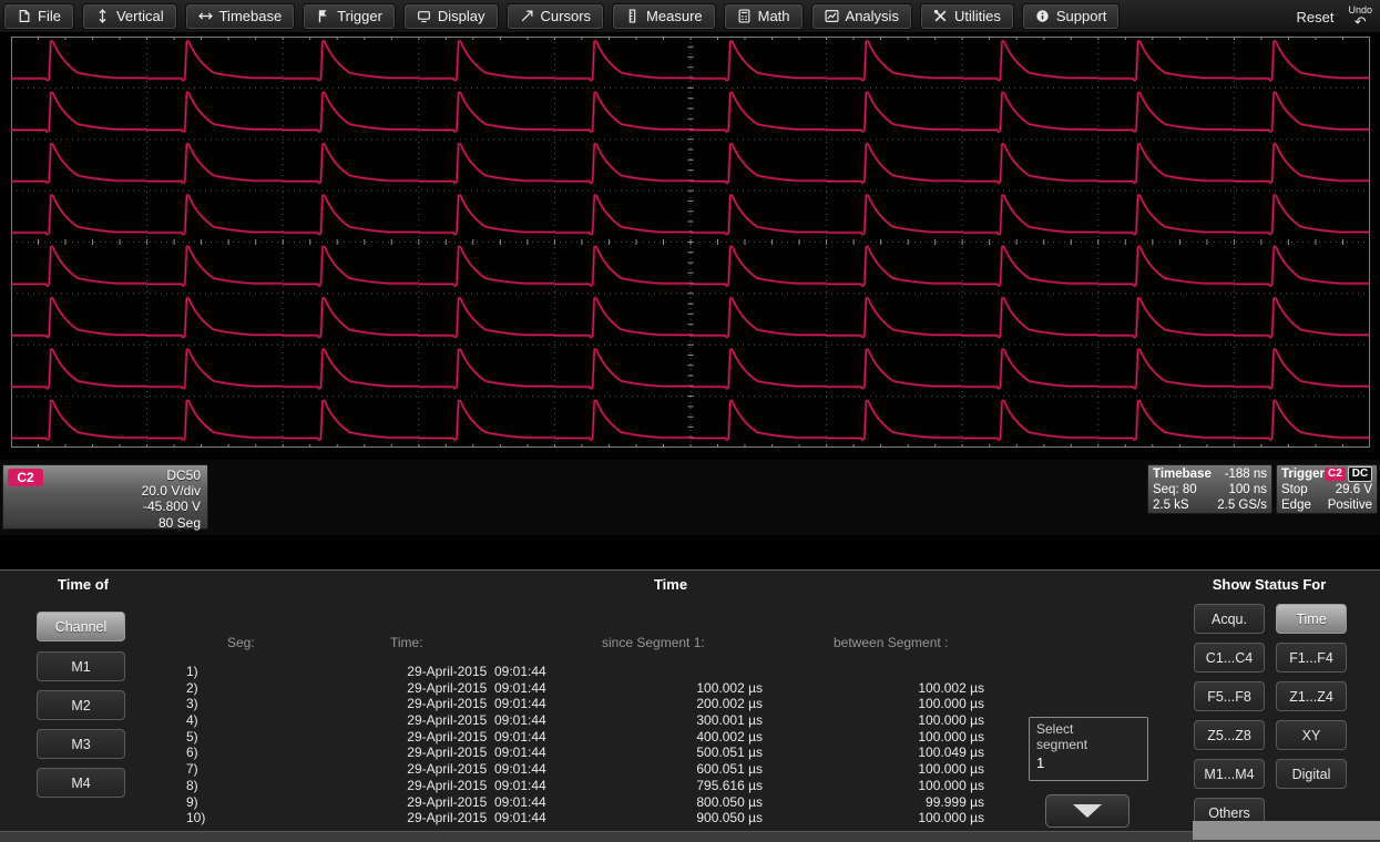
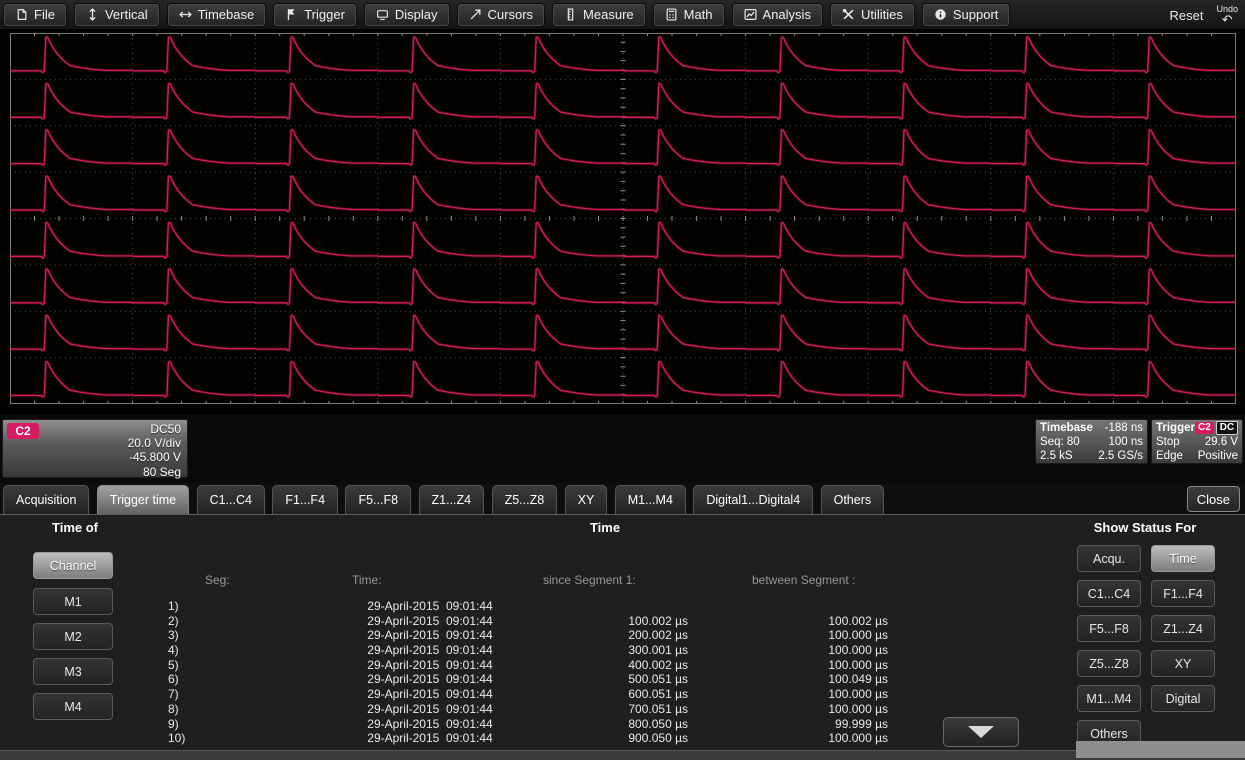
  File
  Vertical
  Timebase
  Trigger
  Display
  Cursors
  Measure
  Math
  Analysis
  Utilities
  Support
  Reset
  Undo
  ↶
  C2
  DC50
  20.0 V/div
  -45.800 V
  80 Seg
  Timebase
  -188 ns
  Seq: 80
  100 ns
  2.5 kS
  2.5 GS/s
  Trigger
  C2
  DC
  Stop
  29.6 V
  Edge
  Positive
+ Acquisition Trigger time C1...C4 F1...F4 F5...F8 Z1...Z4 Z5...Z8 XY M1...M4 Digital1...Digital4 Others
+ Close
  Time of
  Channel
  M1
  M2
  M3
  M4
  Time
  Seg:
  Time:
  since Segment 1:
  between Segment :
  1)
  29-April-2015 09:01:44
  2)
  29-April-2015 09:01:44
  100.002 µs
  100.002 µs
  3)
  29-April-2015 09:01:44
  200.002 µs
  100.000 µs
  4)
  29-April-2015 09:01:44
  300.001 µs
  100.000 µs
  5)
  29-April-2015 09:01:44
  400.002 µs
  100.000 µs
  6)
  29-April-2015 09:01:44
  500.051 µs
  100.049 µs
  7)
  29-April-2015 09:01:44
  600.051 µs
  100.000 µs
  8)
  29-April-2015 09:01:44
- 795.616 µs
+ 700.051 µs
  100.000 µs
  9)
  29-April-2015 09:01:44
  800.050 µs
  99.999 µs
  10)
  29-April-2015 09:01:44
  900.050 µs
  100.000 µs
- Select
- segment
- 1
  Show Status For
  Acqu.
  Time
  C1...C4
  F1...F4
  F5...F8
  Z1...Z4
  Z5...Z8
  XY
  M1...M4
  Digital
  Others
